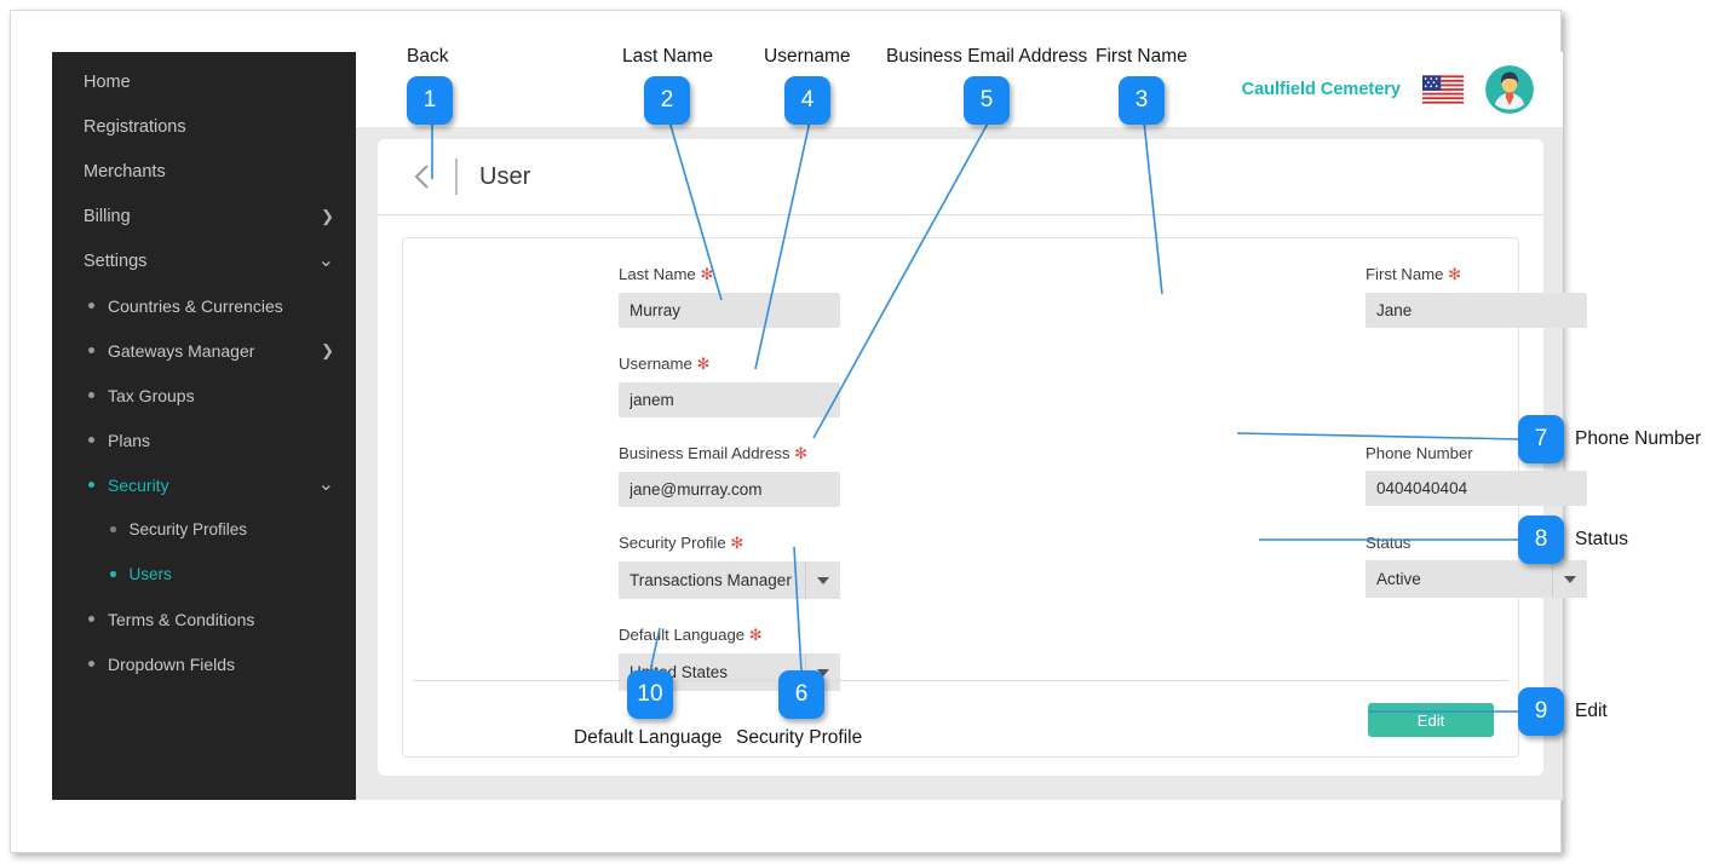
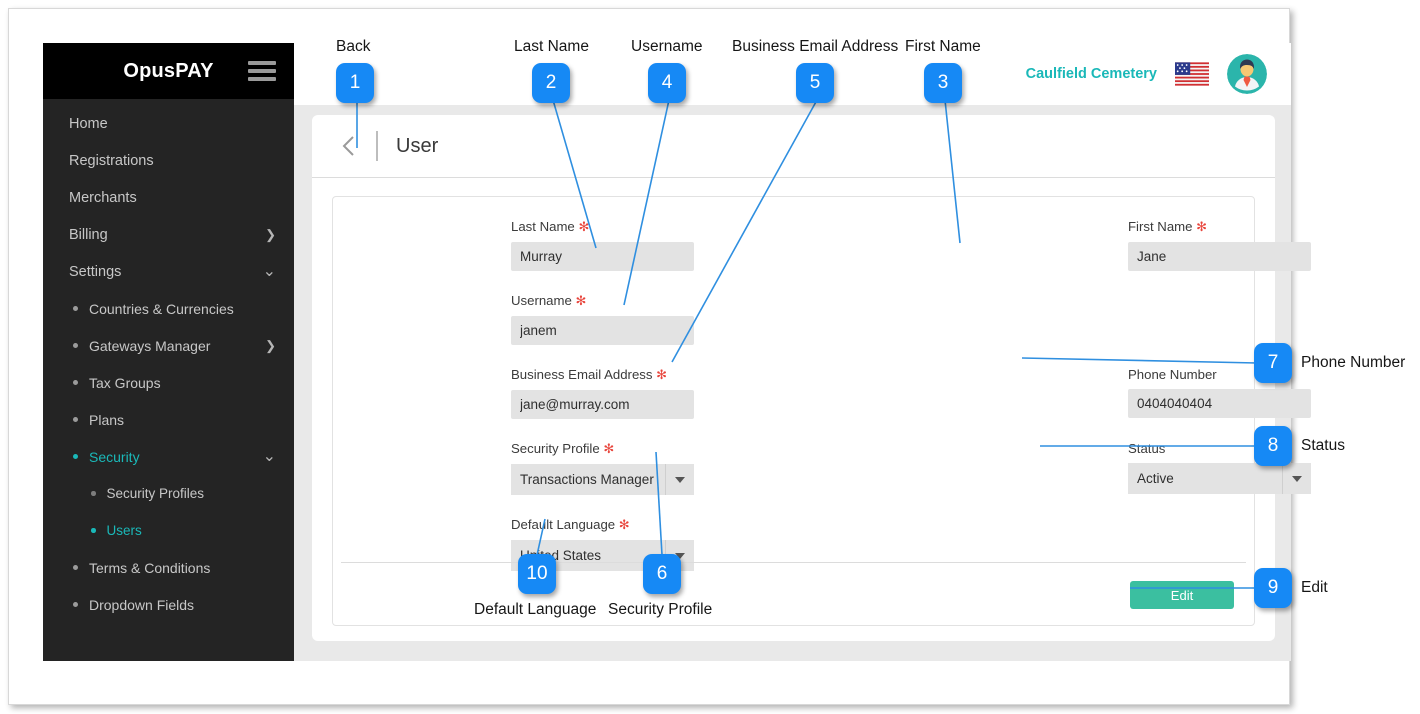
+ OpusPAY
  Home
  Registrations
  Merchants
  Billing
  ❯
  Settings
  ⌄
  Countries & Currencies
  Gateways Manager
  ❯
  Tax Groups
  Plans
  Security
  ⌄
  Security Profiles
  Users
  Terms & Conditions
  Dropdown Fields
  Caulfield Cemetery
  User
  Last Name ✻
  Murray
  First Name ✻
  Jane
  Username ✻
  janem
  Business Email Address ✻
  jane@murray.com
  Phone Number
  0404040404
  Security Profile ✻
  Transactions Manager
  Status
  Active
  Default Language ✻
  Edit
  1
  Back
  2
  Last Name
  3
  First Name
  4
  Username
  5
  Business Email Address
  6
  Security Profile
  7
  Phone Number
  8
  Status
  9
  Edit
  10
  Default Language
